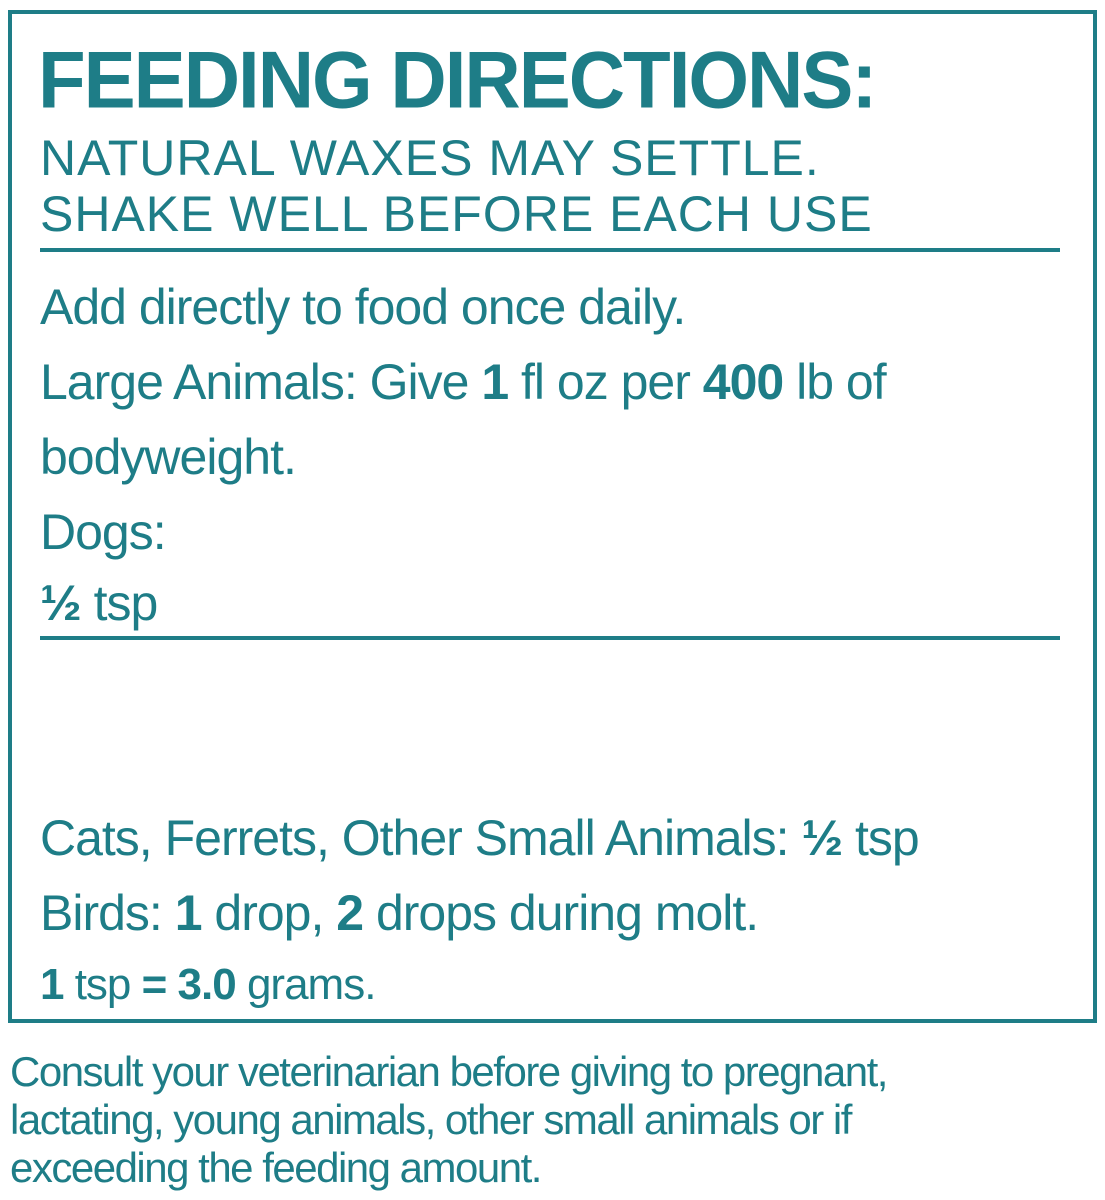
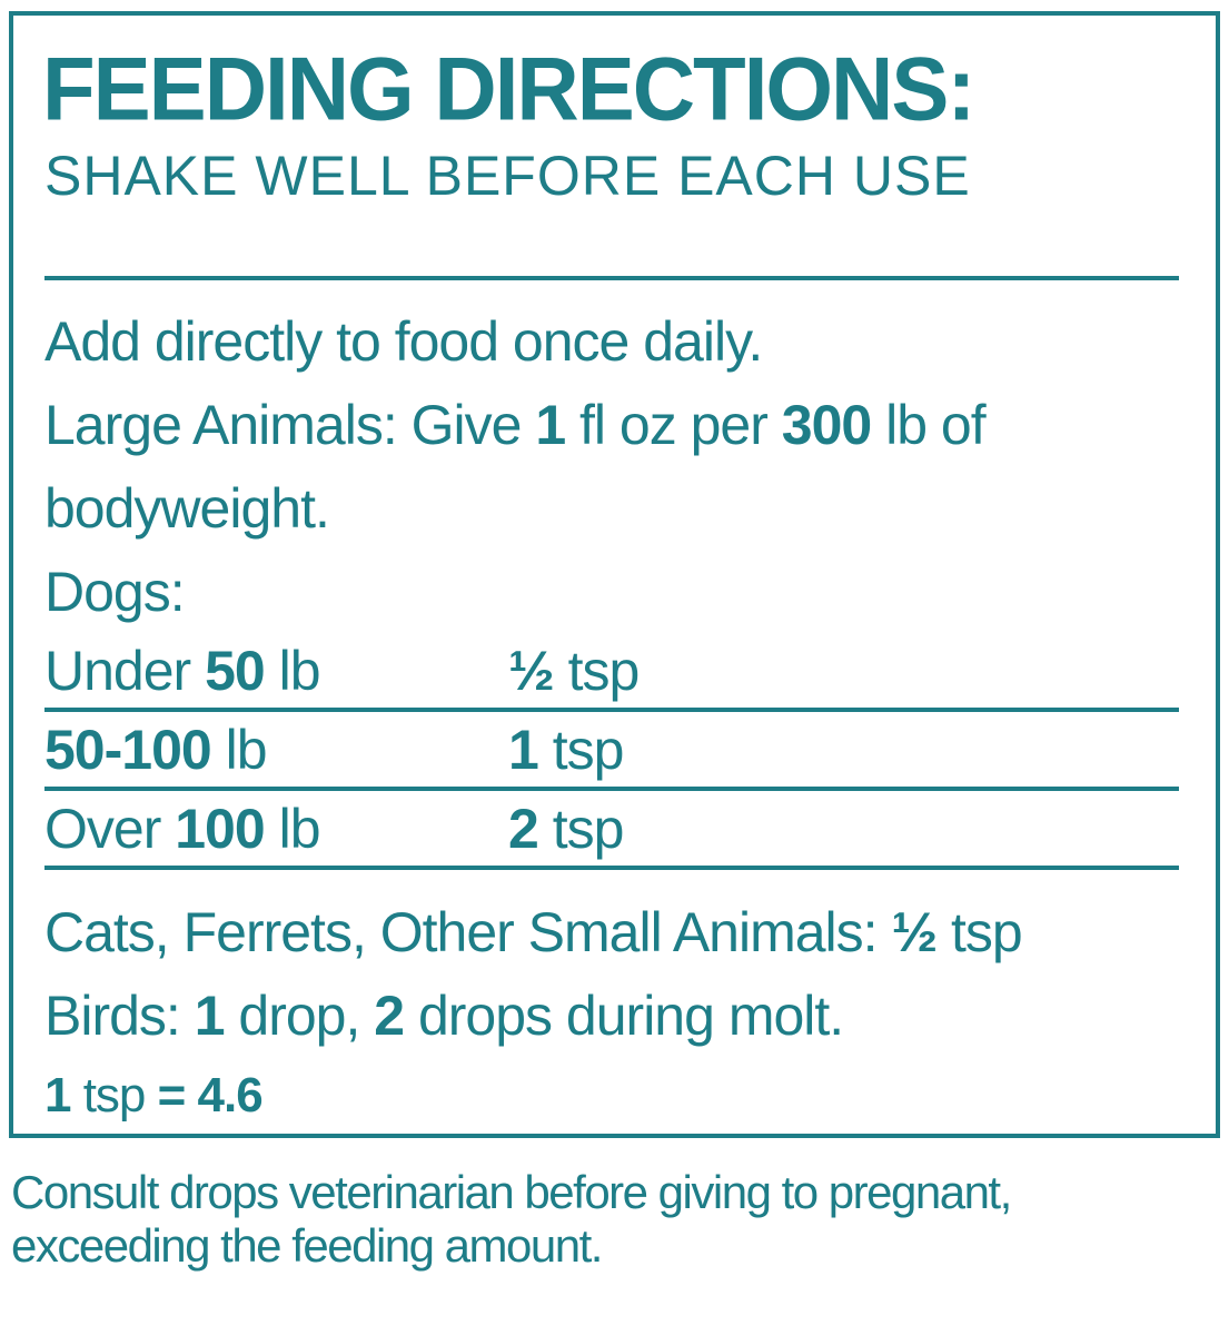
  FEEDING DIRECTIONS:
- NATURAL WAXES MAY SETTLE.
  SHAKE WELL BEFORE EACH USE
  Add directly to food once daily.
  Large Animals: Give
  1
  fl oz per
- 400
+ 300
  lb of
  bodyweight.
  Dogs:
+ Under 50 lb
  ½ tsp
+ 50-100 lb
+ 1 tsp
+ Over 100 lb
+ 2 tsp
  Cats, Ferrets, Other Small Animals:
  ½
  tsp
  Birds:
  1
  drop,
  2
  drops during molt.
  1
  tsp
- = 3.0
+ = 4.6
- grams.
- Consult your veterinarian before giving to pregnant,
+ Consult drops veterinarian before giving to pregnant,
- lactating, young animals, other small animals or if
  exceeding the feeding amount.
